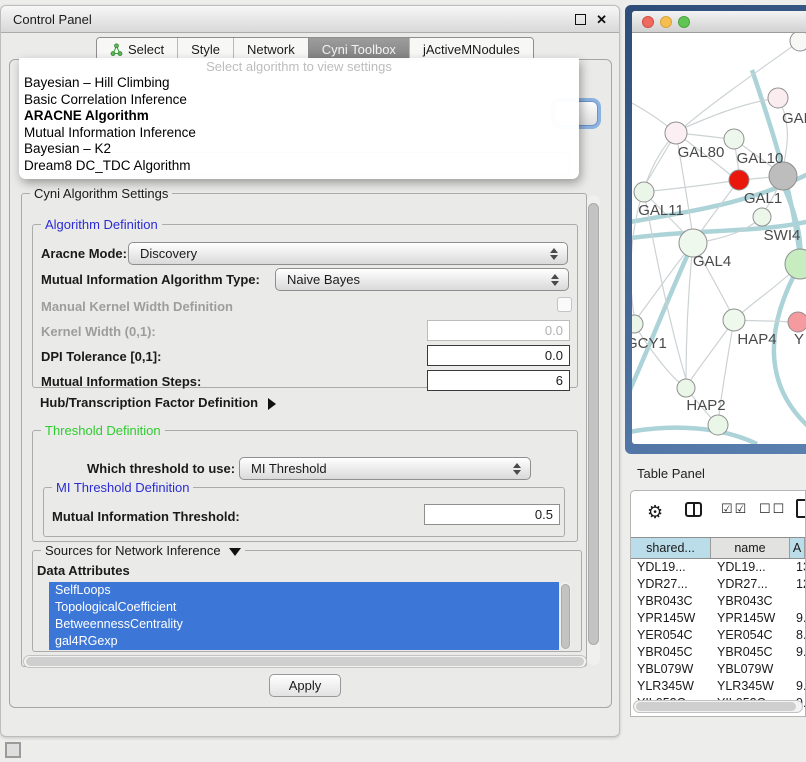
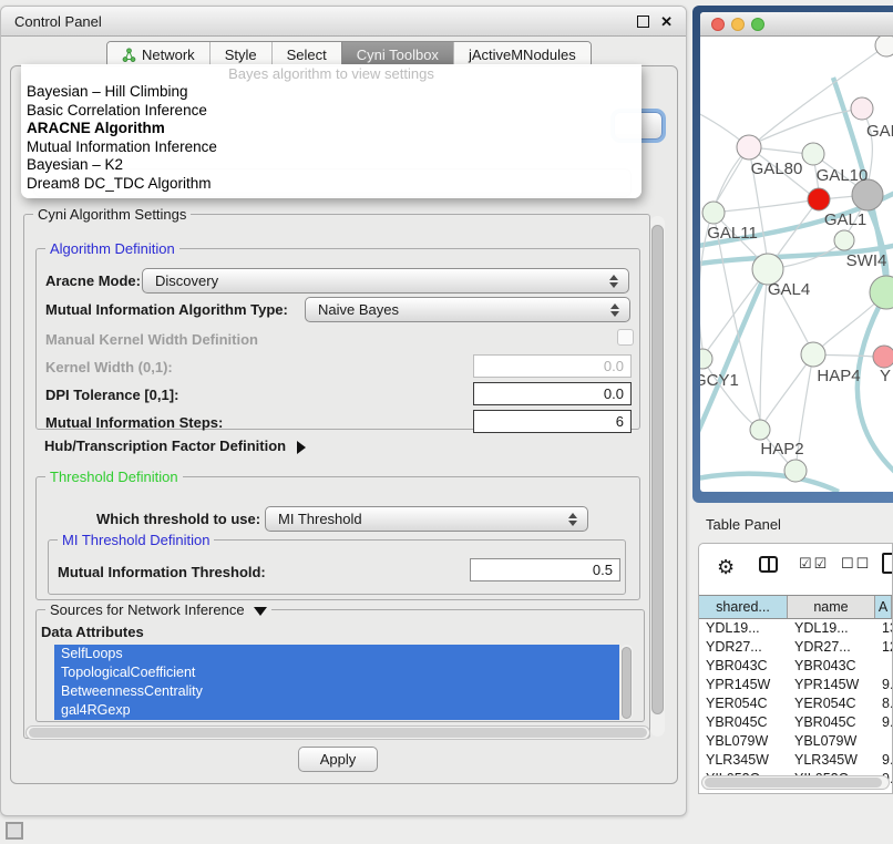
  Control Panel
  ✕
- Select
+ Network
  Style
- Network
+ Select
  Cyni Toolbox
  jActiveMNodules
  Cyni Algorithm Settings
  Algorithm Definition
  Aracne Mode:
  Discovery
  Mutual Information Algorithm Type:
  Naive Bayes
  Manual Kernel Width Definition
  Kernel Width (0,1):
  0.0
  DPI Tolerance [0,1]:
  0.0
  Mutual Information Steps:
  6
  Hub/Transcription Factor Definition
  Threshold Definition
  Which threshold to use:
  MI Threshold
  MI Threshold Definition
  Mutual Information Threshold:
  0.5
  Sources for Network Inference
  Data Attributes
  SelfLoops
  TopologicalCoefficient
  BetweennessCentrality
  gal4RGexp
  Apply
- Select algorithm to view settings
+ Bayes algorithm to view settings
  Bayesian – Hill Climbing
  Basic Correlation Inference
  ARACNE Algorithm
  Mutual Information Inference
  Bayesian – K2
  Dream8 DC_TDC Algorithm
  GAL80
  GAL10
  GAL1
  GAL11
  SWI4
  GAL4
  GCY1
  HAP4
  Y
  HAP2
  Table Panel
  ⚙
  ☑☑
  ☐☐
  shared...
  name
  A
  YDL19...
  YDL19...
  YDR27...
  YDR27...
  YBR043C
  YBR043C
  YPR145W
  YPR145W
  9.
  YER054C
  YER054C
  8.
  YBR045C
  YBR045C
  9.
  YBL079W
  YBL079W
  YLR345W
  YLR345W
  9.
